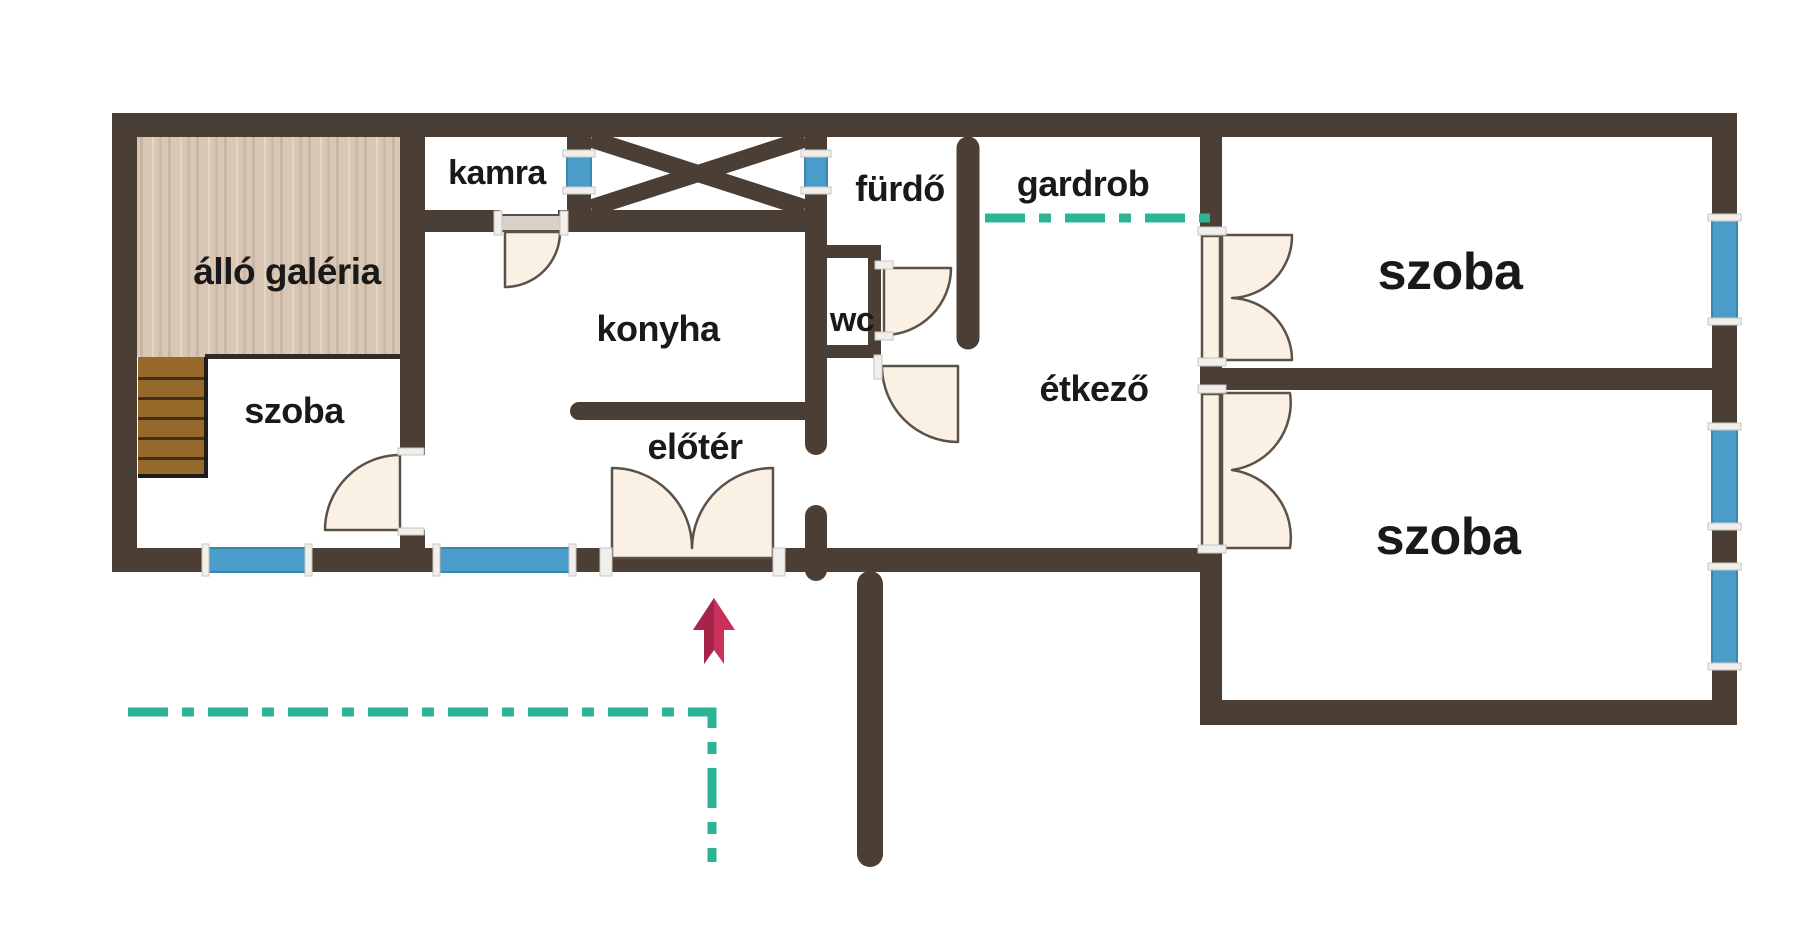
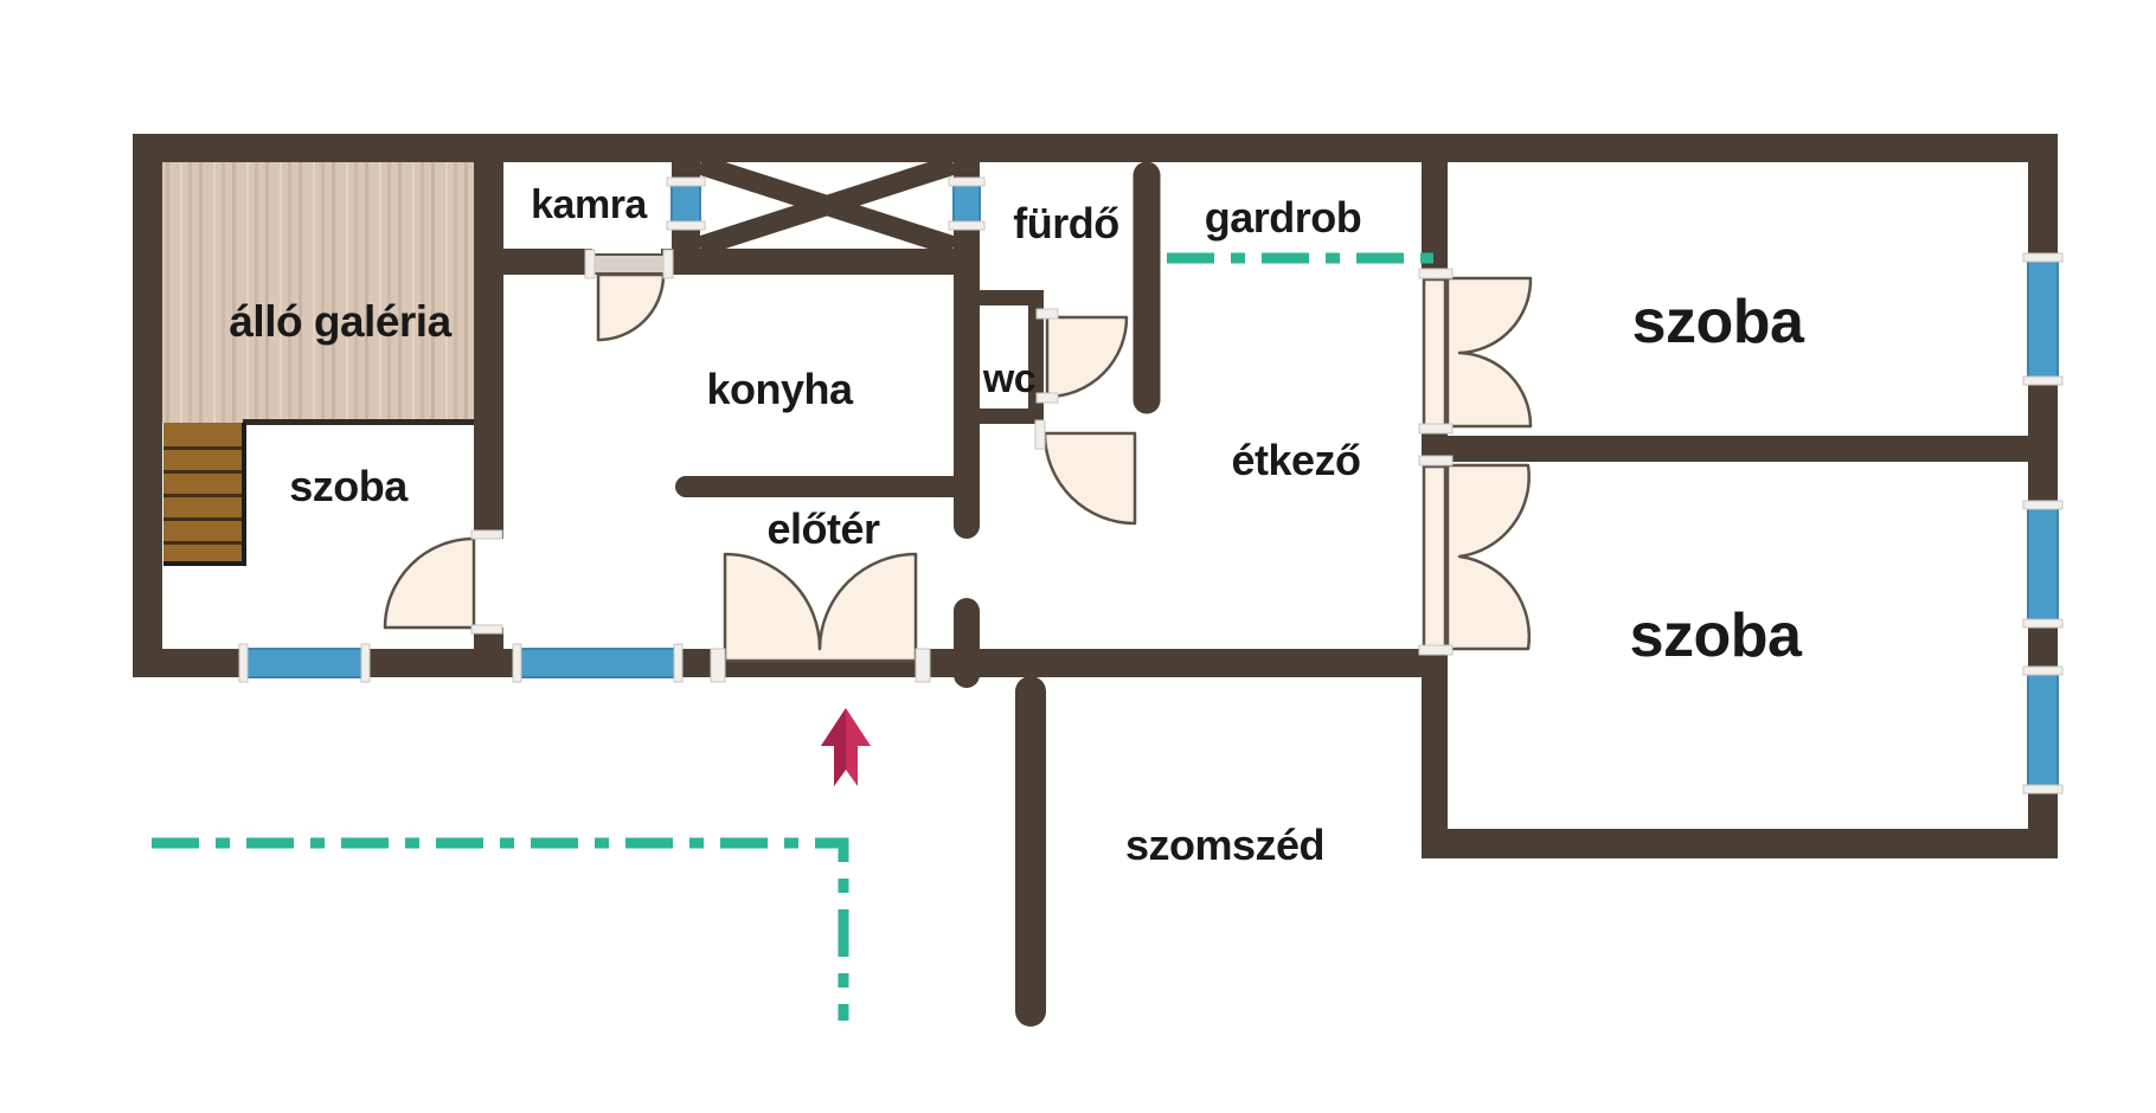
  álló galéria
  szoba
  kamra
  konyha
  fürdő
  wc
  gardrob
  étkező
  előtér
  szoba
  szoba
+ szomszéd
